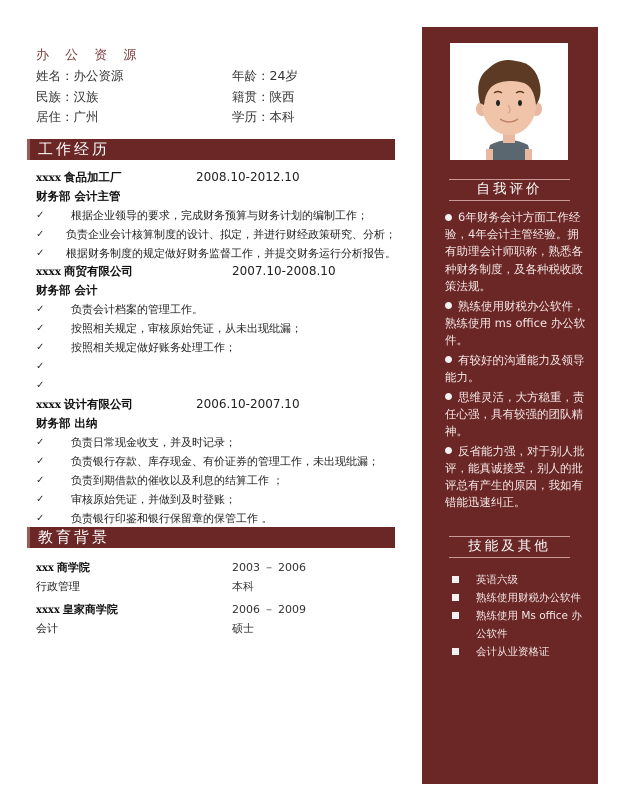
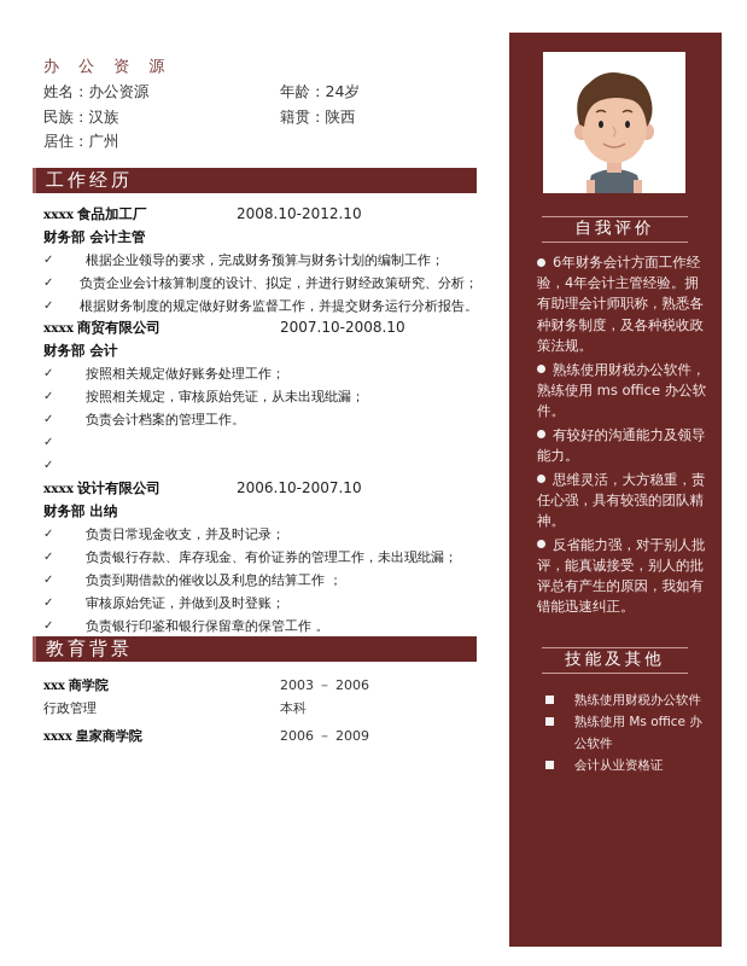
  办 公 资 源
  姓名：办公资源
  年龄：24岁
  民族：汉族
  籍贯：陕西
  居住：广州
- 学历：本科
  工作经历
  xxxx 食品加工厂
  2008.10-2012.10
  财务部 会计主管
  ✓
  根据企业领导的要求，完成财务预算与财务计划的编制工作；
  ✓
  负责企业会计核算制度的设计、拟定，并进行财经政策研究、分析；
  ✓
  根据财务制度的规定做好财务监督工作，并提交财务运行分析报告。
  xxxx 商贸有限公司
  2007.10-2008.10
  财务部 会计
  ✓
- 负责会计档案的管理工作。
+ 按照相关规定做好账务处理工作；
  ✓
  按照相关规定，审核原始凭证，从未出现纰漏；
  ✓
- 按照相关规定做好账务处理工作；
+ 负责会计档案的管理工作。
  ✓
  ✓
  xxxx 设计有限公司
  2006.10-2007.10
  财务部 出纳
  ✓
  负责日常现金收支，并及时记录；
  ✓
  负责银行存款、库存现金、有价证券的管理工作，未出现纰漏；
  ✓
  负责到期借款的催收以及利息的结算工作 ；
  ✓
  审核原始凭证，并做到及时登账；
  ✓
  负责银行印鉴和银行保留章的保管工作 。
  教育背景
  xxx 商学院
  2003 － 2006
  行政管理
  本科
  xxxx 皇家商学院
  2006 － 2009
- 会计
- 硕士
  自我评价
  6年财务会计方面工作经验，4年会计主管经验。拥有助理会计师职称，熟悉各种财务制度，及各种税收政策法规。
  熟练使用财税办公软件，熟练使用 ms office 办公软件。
  有较好的沟通能力及领导能力。
  思维灵活，大方稳重，责任心强，具有较强的团队精神。
  反省能力强，对于别人批评，能真诚接受，别人的批评总有产生的原因，我如有错能迅速纠正。
  技能及其他
- 英语六级
  熟练使用财税办公软件
  熟练使用 Ms office 办公软件
  会计从业资格证
